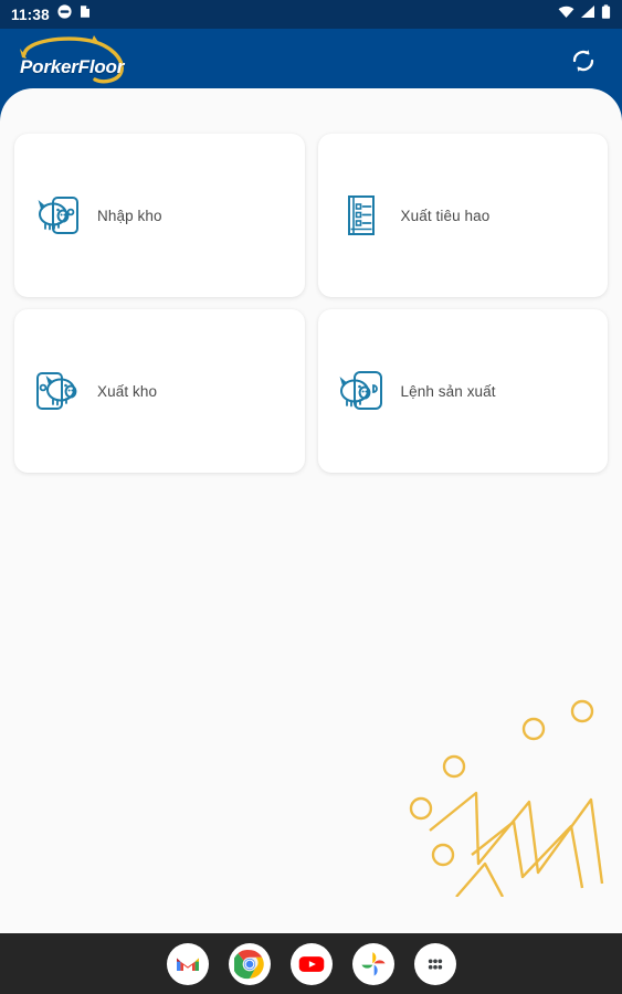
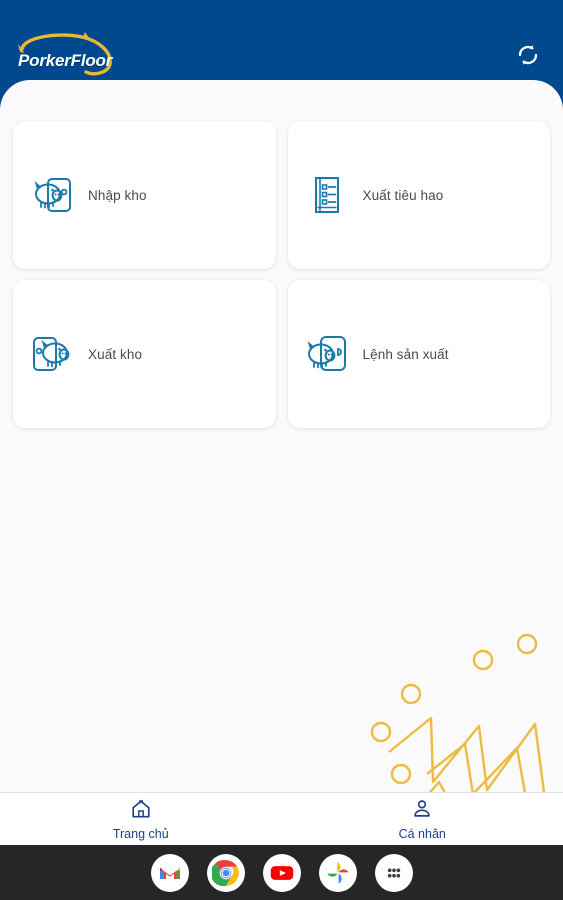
- 11:38
  PorkerFloor
  Nhập kho
  Xuất tiêu hao
  Xuất kho
  Lệnh sản xuất
+ Trang chủ
+ Cá nhân
